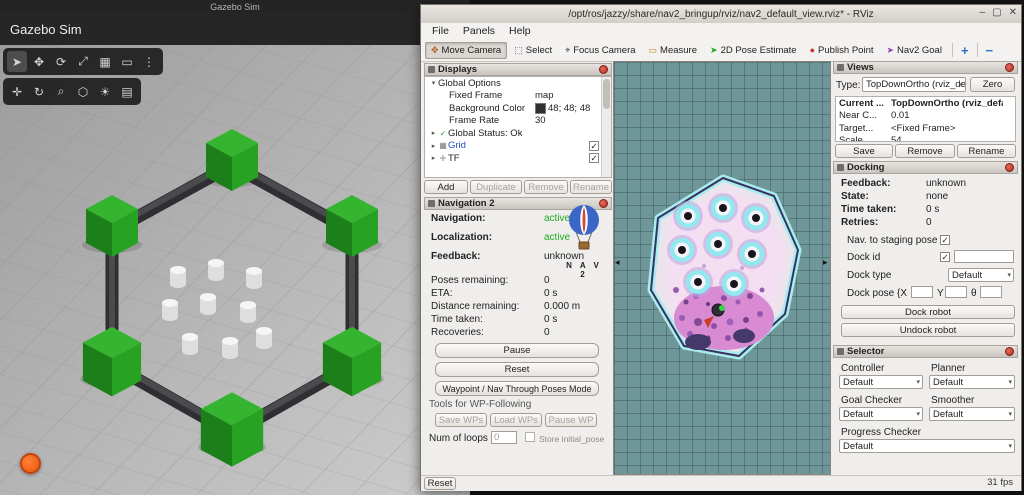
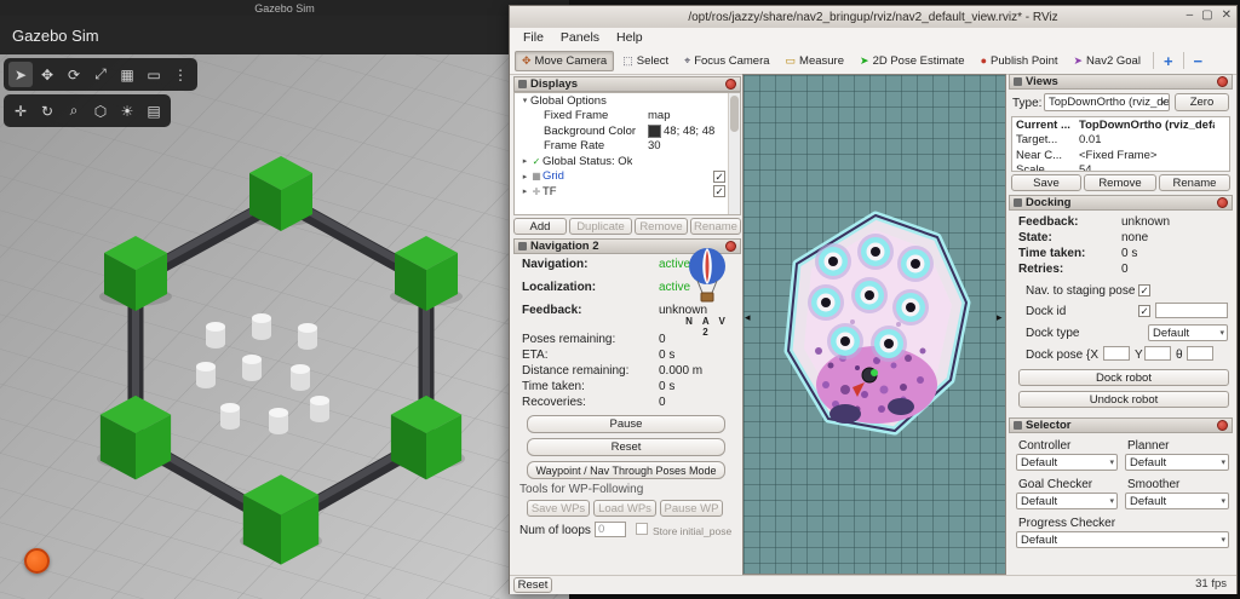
  Gazebo Sim
  Gazebo Sim
  ➤
  ✥
  ⟳
  ⤢
  ▦
  ▭
  ⋮
  ✛
  ↻
  ⌕
  ⬡
  ☀
  ▤
  /opt/ros/jazzy/share/nav2_bringup/rviz/nav2_default_view.rviz* - RViz
  –
  ▢
  ✕
  File
  Panels
  Help
  ✥
  Move Camera
  ⬚
  Select
  ⌖
  Focus Camera
  ▭
  Measure
  ➤
  2D Pose Estimate
  ●
  Publish Point
  ➤
  Nav2 Goal
  +
  −
  Displays
  Global Options
  Fixed Frame
  map
  Background Color
  48; 48; 48
  Frame Rate
  30
  ✓
  Global Status: Ok
  ▦
  Grid
  ✓
  ✛
  TF
  ✓
  Add
  Duplicate
  Remove
  Rename
  Navigation 2
  Navigation:
  active
  Localization:
  active
  Feedback:
  unknown
  N A V 2
  Poses remaining:
  0
  ETA:
  0 s
  Distance remaining:
  0.000 m
  Time taken:
  0 s
  Recoveries:
  0
  Pause
  Reset
  Waypoint / Nav Through Poses Mode
  Tools for WP-Following
  Save WPs
  Load WPs
  Pause WP
  Num of loops
  0
  Store initial_pose
  ◂
  ▸
  Views
  Type:
  TopDownOrtho (rviz_de
  Zero
  Current ...
  TopDownOrtho (rviz_def
- Near C...
+ Target...
  0.01
- Target...
+ Near C...
  <Fixed Frame>
  Scale
  54
  Save
  Remove
  Rename
  Docking
  Feedback:
  unknown
  State:
  none
  Time taken:
  0 s
  Retries:
  0
  Nav. to staging pose
  ✓
  Dock id
  ✓
  Dock type
  Default
  Dock pose {X
  Y
  θ
  Dock robot
  Undock robot
  Selector
  Controller
  Planner
  Default
  Default
  Goal Checker
  Smoother
  Default
  Default
  Progress Checker
  Default
  Reset
  31 fps
